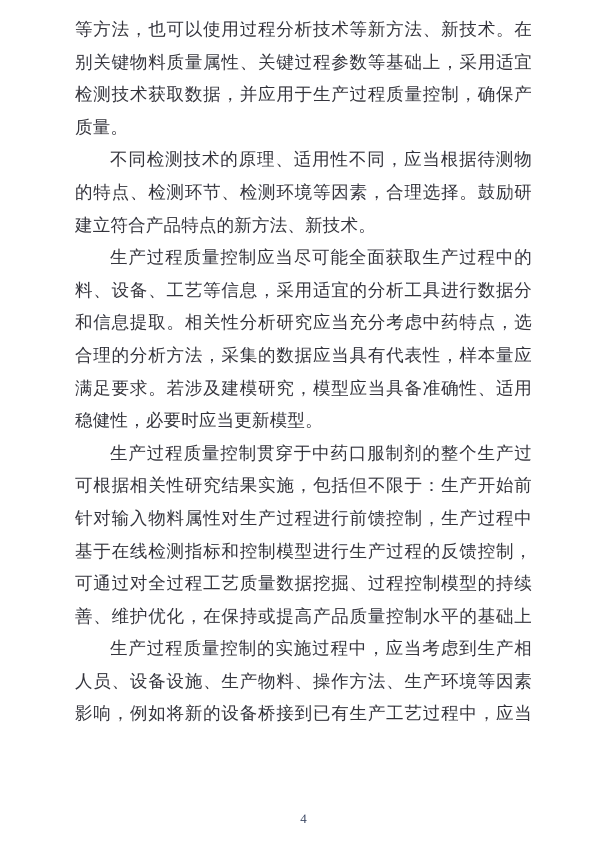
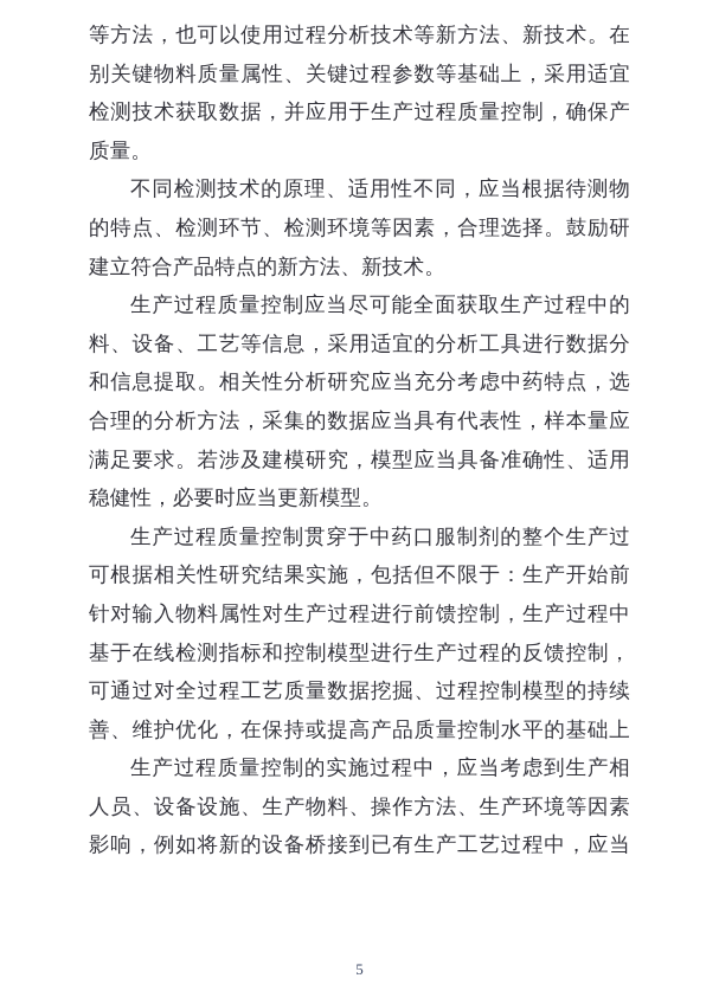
  等方法，也可以使用过程分析技术等新方法、新技术。在
  别关键物料质量属性、关键过程参数等基础上，采用适宜
  检测技术获取数据，并应用于生产过程质量控制，确保产
  质量。
  不同检测技术的原理、适用性不同，应当根据待测物
  的特点、检测环节、检测环境等因素，合理选择。鼓励研
  建立符合产品特点的新方法、新技术。
  生产过程质量控制应当尽可能全面获取生产过程中的
  料、设备、工艺等信息，采用适宜的分析工具进行数据分
  和信息提取。相关性分析研究应当充分考虑中药特点，选
  合理的分析方法，采集的数据应当具有代表性，样本量应
  满足要求。若涉及建模研究，模型应当具备准确性、适用
  稳健性，必要时应当更新模型。
  生产过程质量控制贯穿于中药口服制剂的整个生产过
  可根据相关性研究结果实施，包括但不限于：生产开始前
  针对输入物料属性对生产过程进行前馈控制，生产过程中
  基于在线检测指标和控制模型进行生产过程的反馈控制，
  可通过对全过程工艺质量数据挖掘、过程控制模型的持续
  善、维护优化，在保持或提高产品质量控制水平的基础上
  生产过程质量控制的实施过程中，应当考虑到生产相
  人员、设备设施、生产物料、操作方法、生产环境等因素
  影响，例如将新的设备桥接到已有生产工艺过程中，应当
- 4
+ 5
